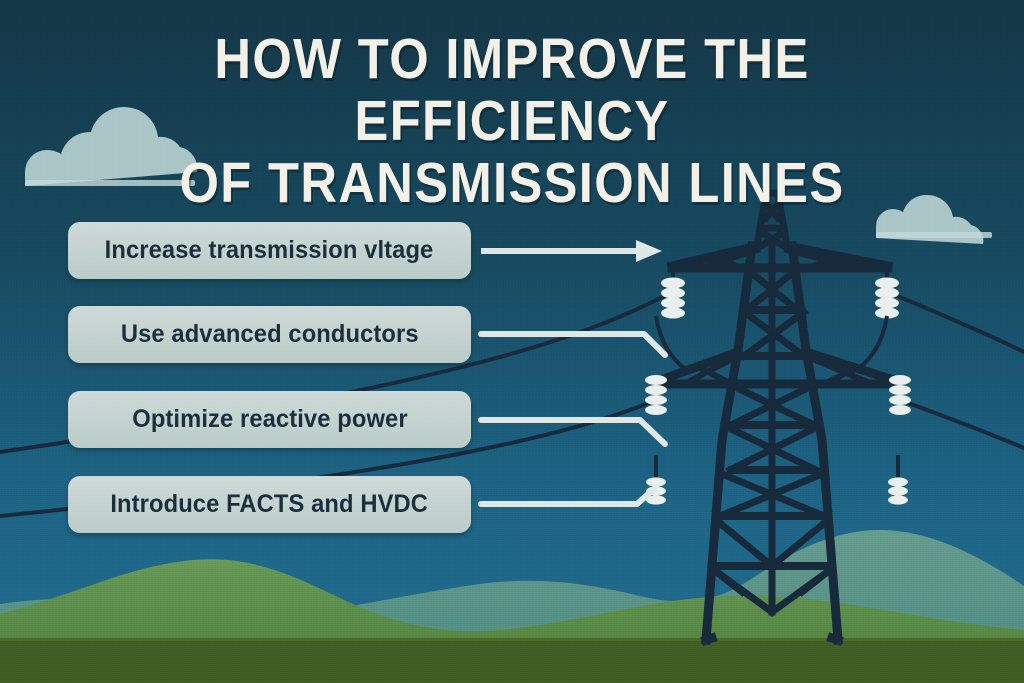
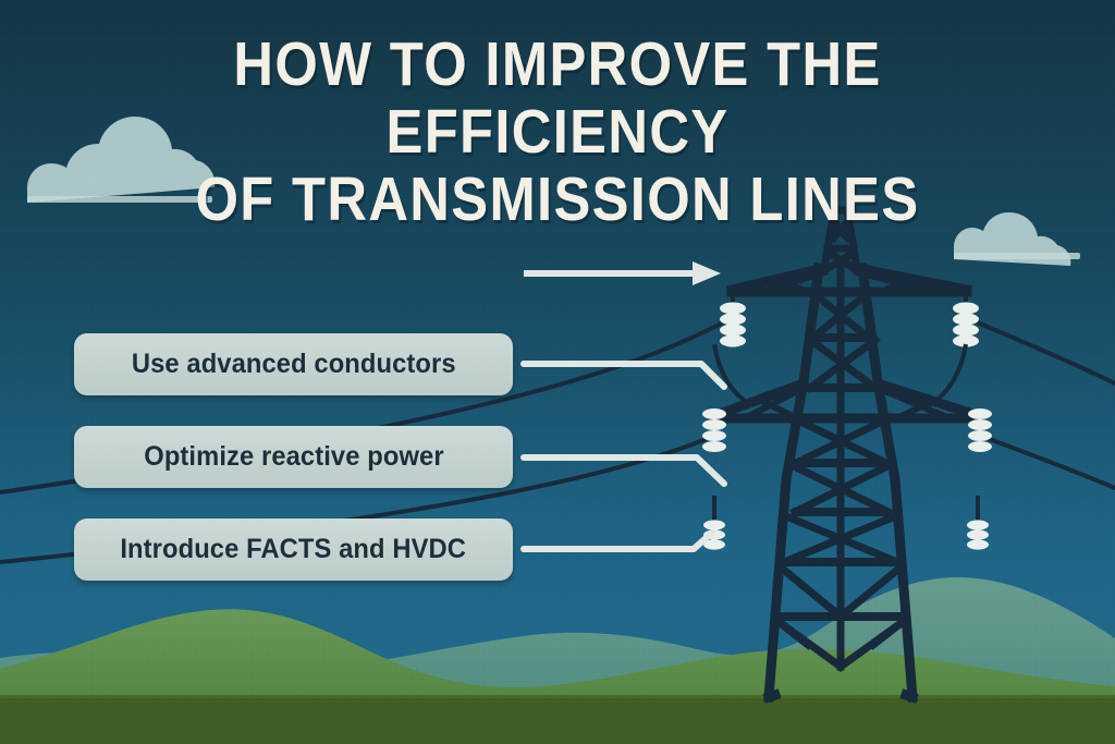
  HOW TO IMPROVE THE EFFICIENCY
  OF TRANSMISSION LINES
- Increase transmission vltage
  Use advanced conductors
  Optimize reactive power
  Introduce FACTS and HVDC
